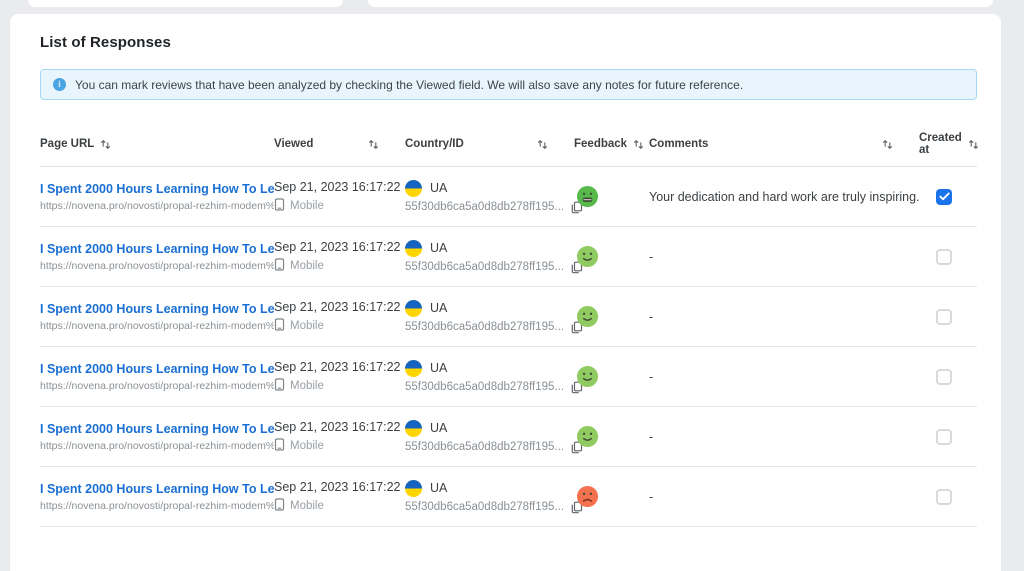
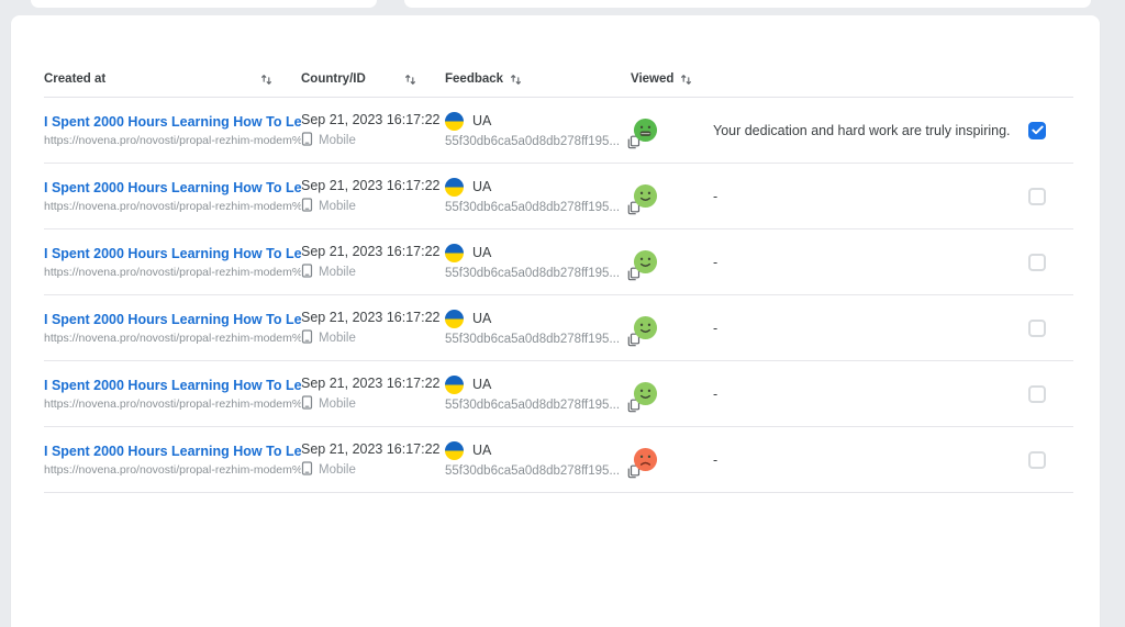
- List of Responses
- i
- You can mark reviews that have been analyzed by checking the Viewed field. We will also save any notes for future reference.
- Page URL
- Viewed
+ Created at
  Country/ID
  Feedback
- Comments
- Created at
+ Viewed
  I Spent 2000 Hours Learning How To Le
  https://novena.pro/novosti/propal-rezhim-modem%
  Sep 21, 2023 16:17:22
  Mobile
  UA
  55f30db6ca5a0d8db278ff195...
  Your dedication and hard work are truly inspiring.
  I Spent 2000 Hours Learning How To Le
  https://novena.pro/novosti/propal-rezhim-modem%
  Sep 21, 2023 16:17:22
  Mobile
  UA
  55f30db6ca5a0d8db278ff195...
  -
  I Spent 2000 Hours Learning How To Le
  https://novena.pro/novosti/propal-rezhim-modem%
  Sep 21, 2023 16:17:22
  Mobile
  UA
  55f30db6ca5a0d8db278ff195...
  -
  I Spent 2000 Hours Learning How To Le
  https://novena.pro/novosti/propal-rezhim-modem%
  Sep 21, 2023 16:17:22
  Mobile
  UA
  55f30db6ca5a0d8db278ff195...
  -
  I Spent 2000 Hours Learning How To Le
  https://novena.pro/novosti/propal-rezhim-modem%
  Sep 21, 2023 16:17:22
  Mobile
  UA
  55f30db6ca5a0d8db278ff195...
  -
  I Spent 2000 Hours Learning How To Le
  https://novena.pro/novosti/propal-rezhim-modem%
  Sep 21, 2023 16:17:22
  Mobile
  UA
  55f30db6ca5a0d8db278ff195...
  -
